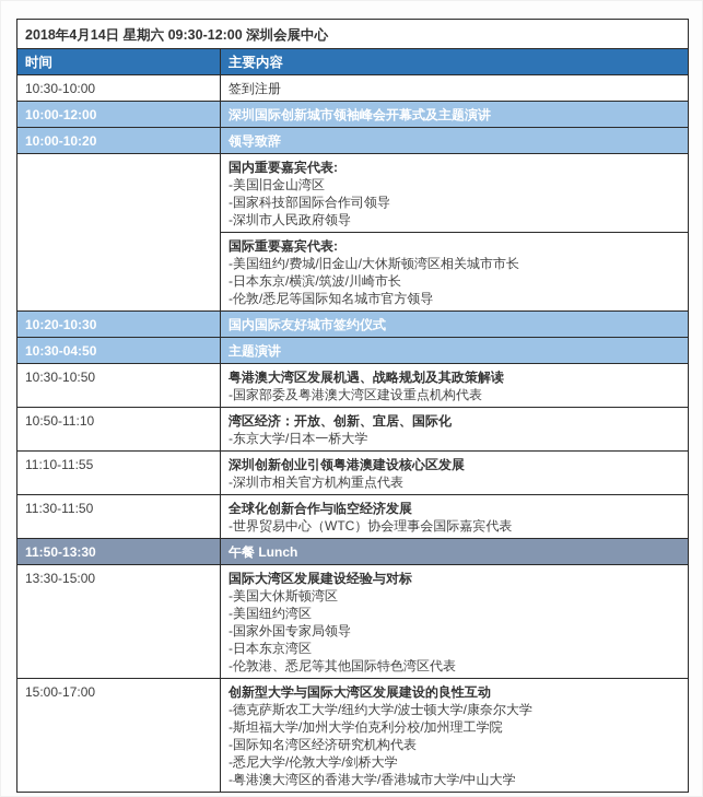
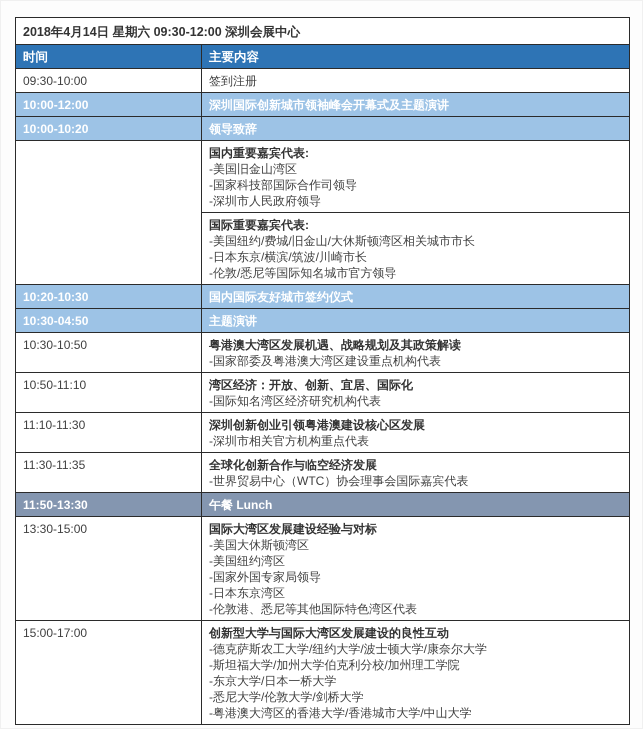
  2018年4月14日 星期六 09:30-12:00 深圳会展中心
  时间	主要内容
- 10:30-10:00	签到注册
+ 09:30-10:00	签到注册
  10:00-12:00	深圳国际创新城市领袖峰会开幕式及主题演讲
  10:00-10:20	领导致辞
  	国内重要嘉宾代表:-美国旧金山湾区-国家科技部国际合作司领导-深圳市人民政府领导
  国际重要嘉宾代表:-美国纽约/费城/旧金山/大休斯顿湾区相关城市市长-日本东京/横滨/筑波/川崎市长-伦敦/悉尼等国际知名城市官方领导
  10:20-10:30	国内国际友好城市签约仪式
  10:30-04:50	主题演讲
  10:30-10:50	粤港澳大湾区发展机遇、战略规划及其政策解读-国家部委及粤港澳大湾区建设重点机构代表
- 10:50-11:10	湾区经济：开放、创新、宜居、国际化-东京大学/日本一桥大学
+ 10:50-11:10	湾区经济：开放、创新、宜居、国际化-国际知名湾区经济研究机构代表
- 11:10-11:55	深圳创新创业引领粤港澳建设核心区发展-深圳市相关官方机构重点代表
+ 11:10-11:30	深圳创新创业引领粤港澳建设核心区发展-深圳市相关官方机构重点代表
- 11:30-11:50	全球化创新合作与临空经济发展-世界贸易中心（WTC）协会理事会国际嘉宾代表
+ 11:30-11:35	全球化创新合作与临空经济发展-世界贸易中心（WTC）协会理事会国际嘉宾代表
  11:50-13:30	午餐 Lunch
  13:30-15:00	国际大湾区发展建设经验与对标-美国大休斯顿湾区-美国纽约湾区-国家外国专家局领导-日本东京湾区-伦敦港、悉尼等其他国际特色湾区代表
- 15:00-17:00	创新型大学与国际大湾区发展建设的良性互动-德克萨斯农工大学/纽约大学/波士顿大学/康奈尔大学-斯坦福大学/加州大学伯克利分校/加州理工学院-国际知名湾区经济研究机构代表-悉尼大学/伦敦大学/剑桥大学-粤港澳大湾区的香港大学/香港城市大学/中山大学
+ 15:00-17:00	创新型大学与国际大湾区发展建设的良性互动-德克萨斯农工大学/纽约大学/波士顿大学/康奈尔大学-斯坦福大学/加州大学伯克利分校/加州理工学院-东京大学/日本一桥大学-悉尼大学/伦敦大学/剑桥大学-粤港澳大湾区的香港大学/香港城市大学/中山大学
